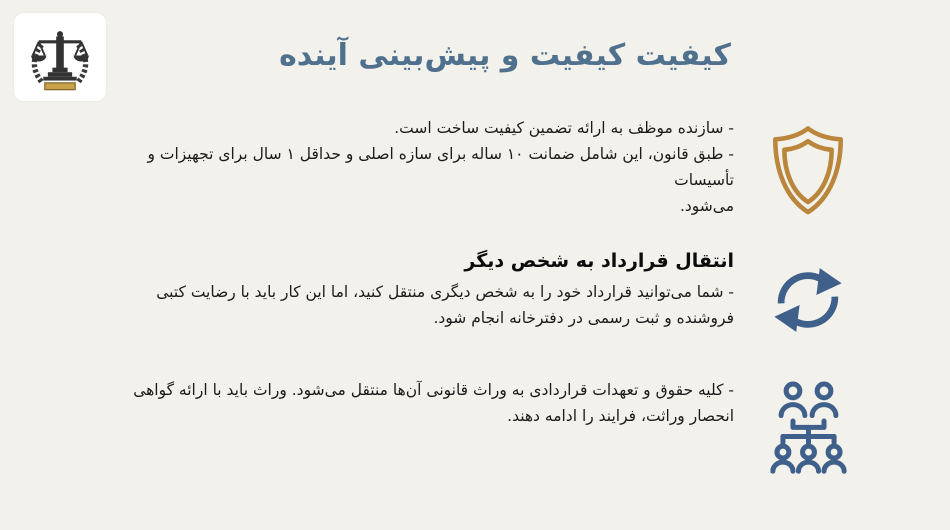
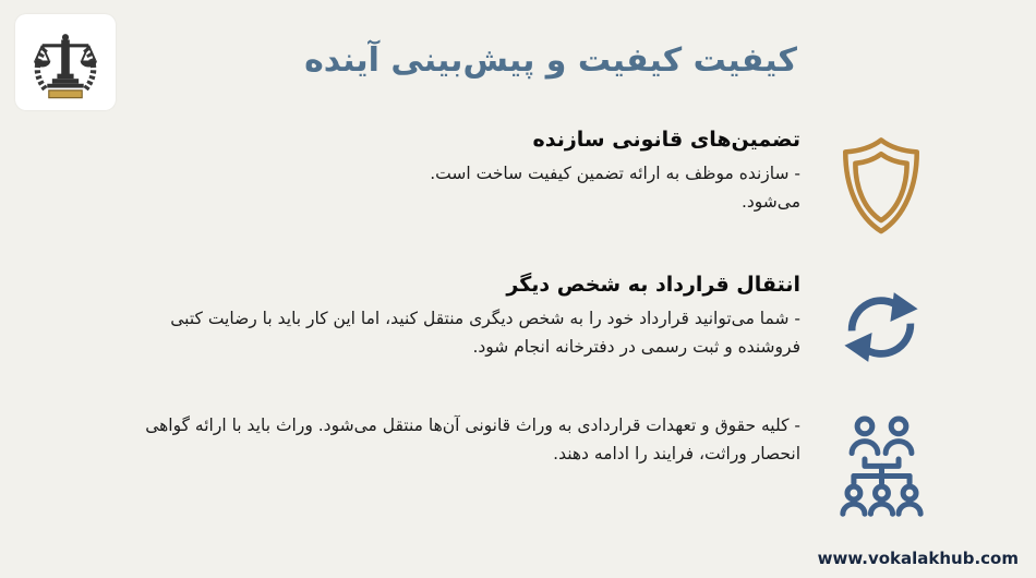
  کیفیت کیفیت و پیش‌بینی آینده
+ تضمین‌های قانونی سازنده
  - سازنده موظف به ارائه تضمین کیفیت ساخت است.
- - طبق قانون، این شامل ضمانت ۱۰ ساله برای سازه اصلی و حداقل ۱ سال برای تجهیزات و تأسیسات
  می‌شود.
  انتقال قرارداد به شخص دیگر
  - شما می‌توانید قرارداد خود را به شخص دیگری منتقل کنید، اما این کار باید با رضایت کتبی
  فروشنده و ثبت رسمی در دفترخانه انجام شود.
  - کلیه حقوق و تعهدات قراردادی به وراث قانونی آن‌ها منتقل می‌شود. وراث باید با ارائه گواهی
  انحصار وراثت، فرایند را ادامه دهند.
+ www.vokalakhub.com
